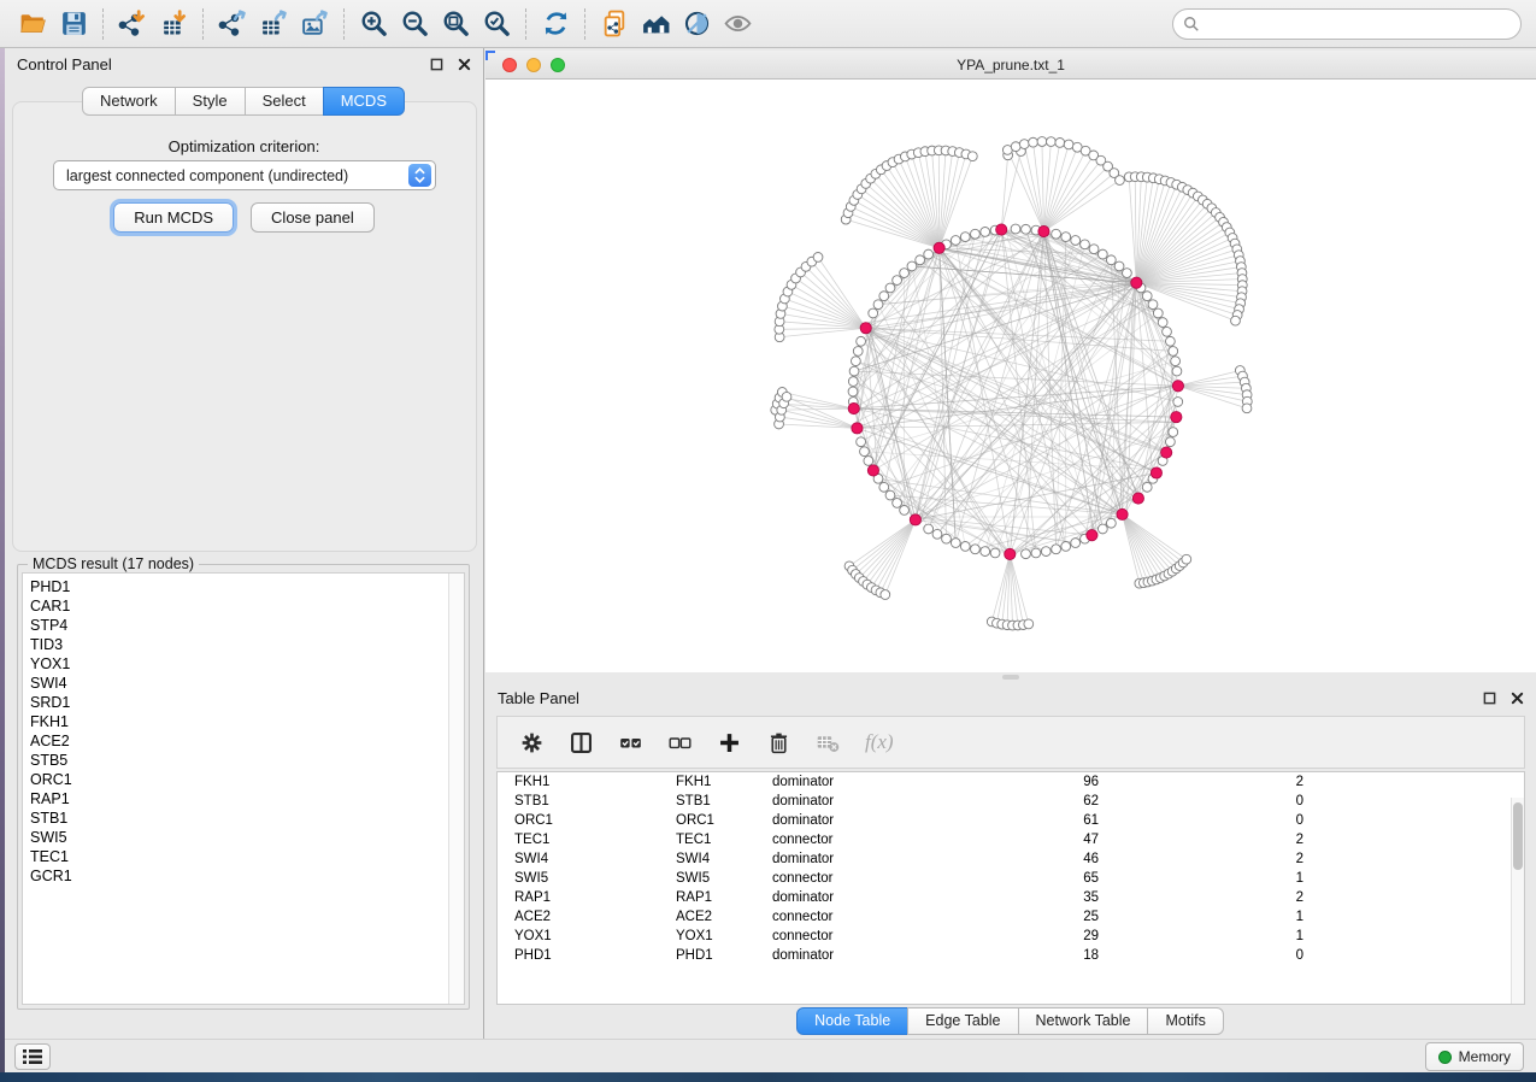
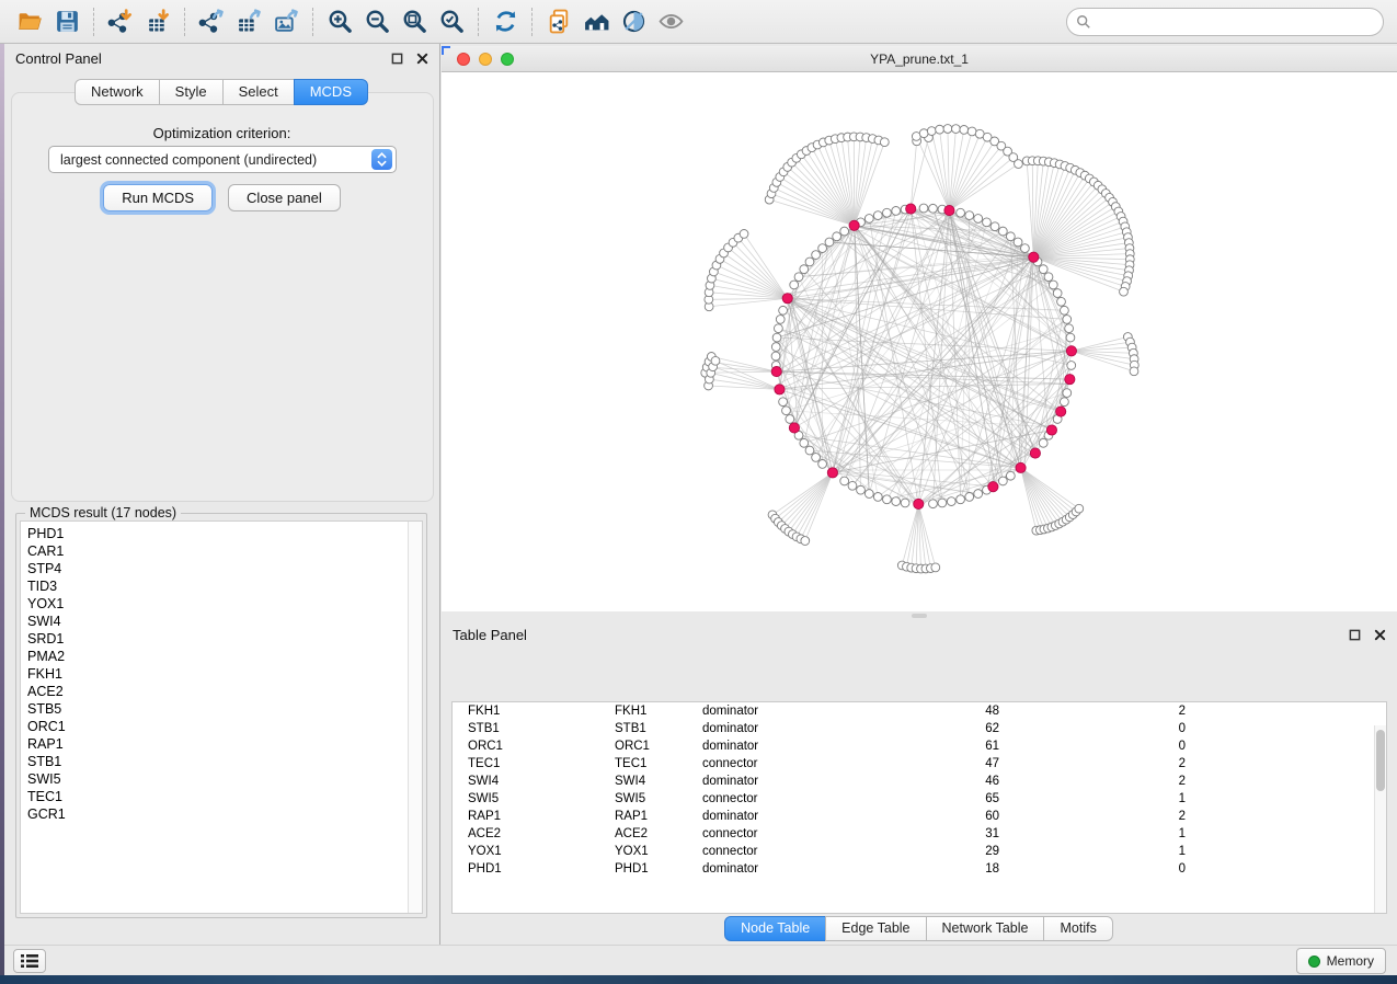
  Control Panel
  Network
  Style
  Select
  MCDS
  Optimization criterion:
  largest connected component (undirected)
  Run MCDS
  Close panel
  MCDS result (17 nodes)
  PHD1
  CAR1
  STP4
  TID3
  YOX1
  SWI4
  SRD1
+ PMA2
  FKH1
  ACE2
  STB5
  ORC1
  RAP1
  STB1
  SWI5
  TEC1
  GCR1
  YPA_prune.txt_1
  Table Panel
- f(x)
  FKH1
  FKH1
  dominator
- 96
+ 48
  2
  STB1
  STB1
  dominator
  62
  0
  ORC1
  ORC1
  dominator
  61
  0
  TEC1
  TEC1
  connector
  47
  2
  SWI4
  SWI4
  dominator
  46
  2
  SWI5
  SWI5
  connector
  65
  1
  RAP1
  RAP1
  dominator
- 35
+ 60
  2
  ACE2
  ACE2
  connector
- 25
+ 31
  1
  YOX1
  YOX1
  connector
  29
  1
  PHD1
  PHD1
  dominator
  18
  0
  Node Table
  Edge Table
  Network Table
  Motifs
  Memory
